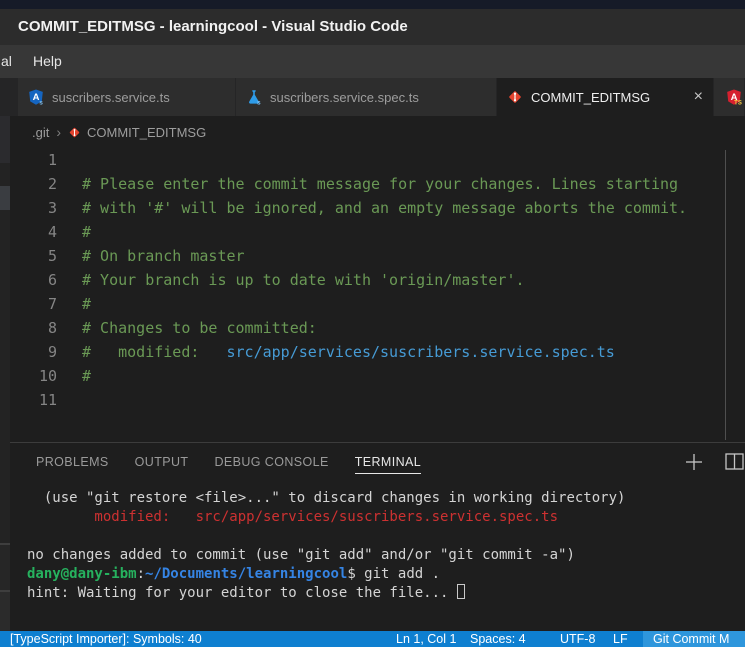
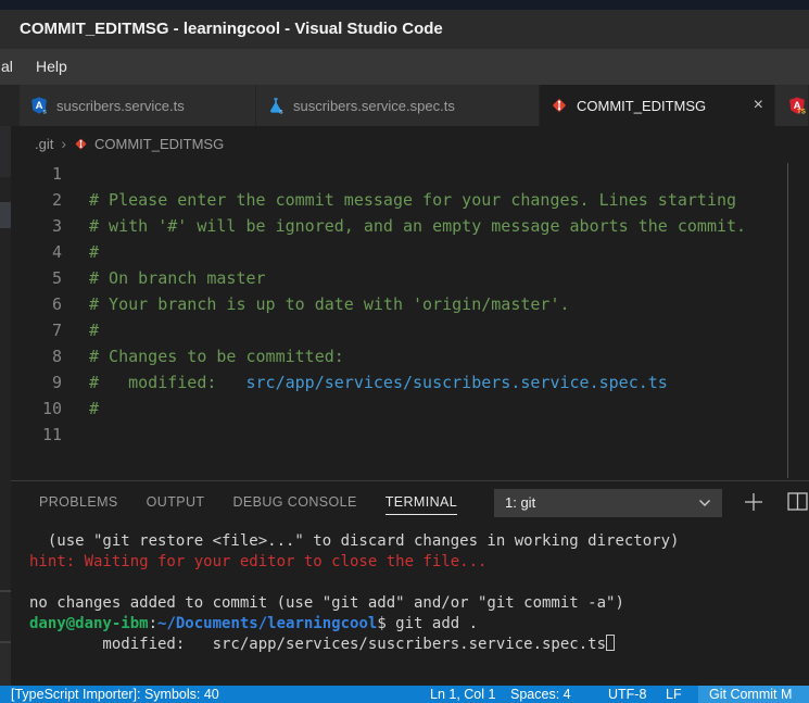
  COMMIT_EDITMSG - learningcool - Visual Studio Code
  al
  Help
  A
  suscribers.service.ts
  suscribers.service.spec.ts
  COMMIT_EDITMSG
  ×
  A
  .git
  ›
  COMMIT_EDITMSG
  1
  2 # Please enter the commit message for your changes. Lines starting
  3 # with '#' will be ignored, and an empty message aborts the commit.
  4 #
  5 # On branch master
  6 # Your branch is up to date with 'origin/master'.
  7 #
  8 # Changes to be committed:
  9 # modified: src/app/services/suscribers.service.spec.ts
  10 #
  11
  PROBLEMS
  OUTPUT
  DEBUG CONSOLE
  TERMINAL
+ 1: git
  (use "git restore <file>..." to discard changes in working directory)
- modified: src/app/services/suscribers.service.spec.ts
+ hint: Waiting for your editor to close the file...
  no changes added to commit (use "git add" and/or "git commit -a")
  dany@dany-ibm:~/Documents/learningcool$ git add .
- hint: Waiting for your editor to close the file...
+ modified: src/app/services/suscribers.service.spec.ts
  [TypeScript Importer]: Symbols: 40
  Ln 1, Col 1
  Spaces: 4
  UTF-8
  LF
  Git Commit M
